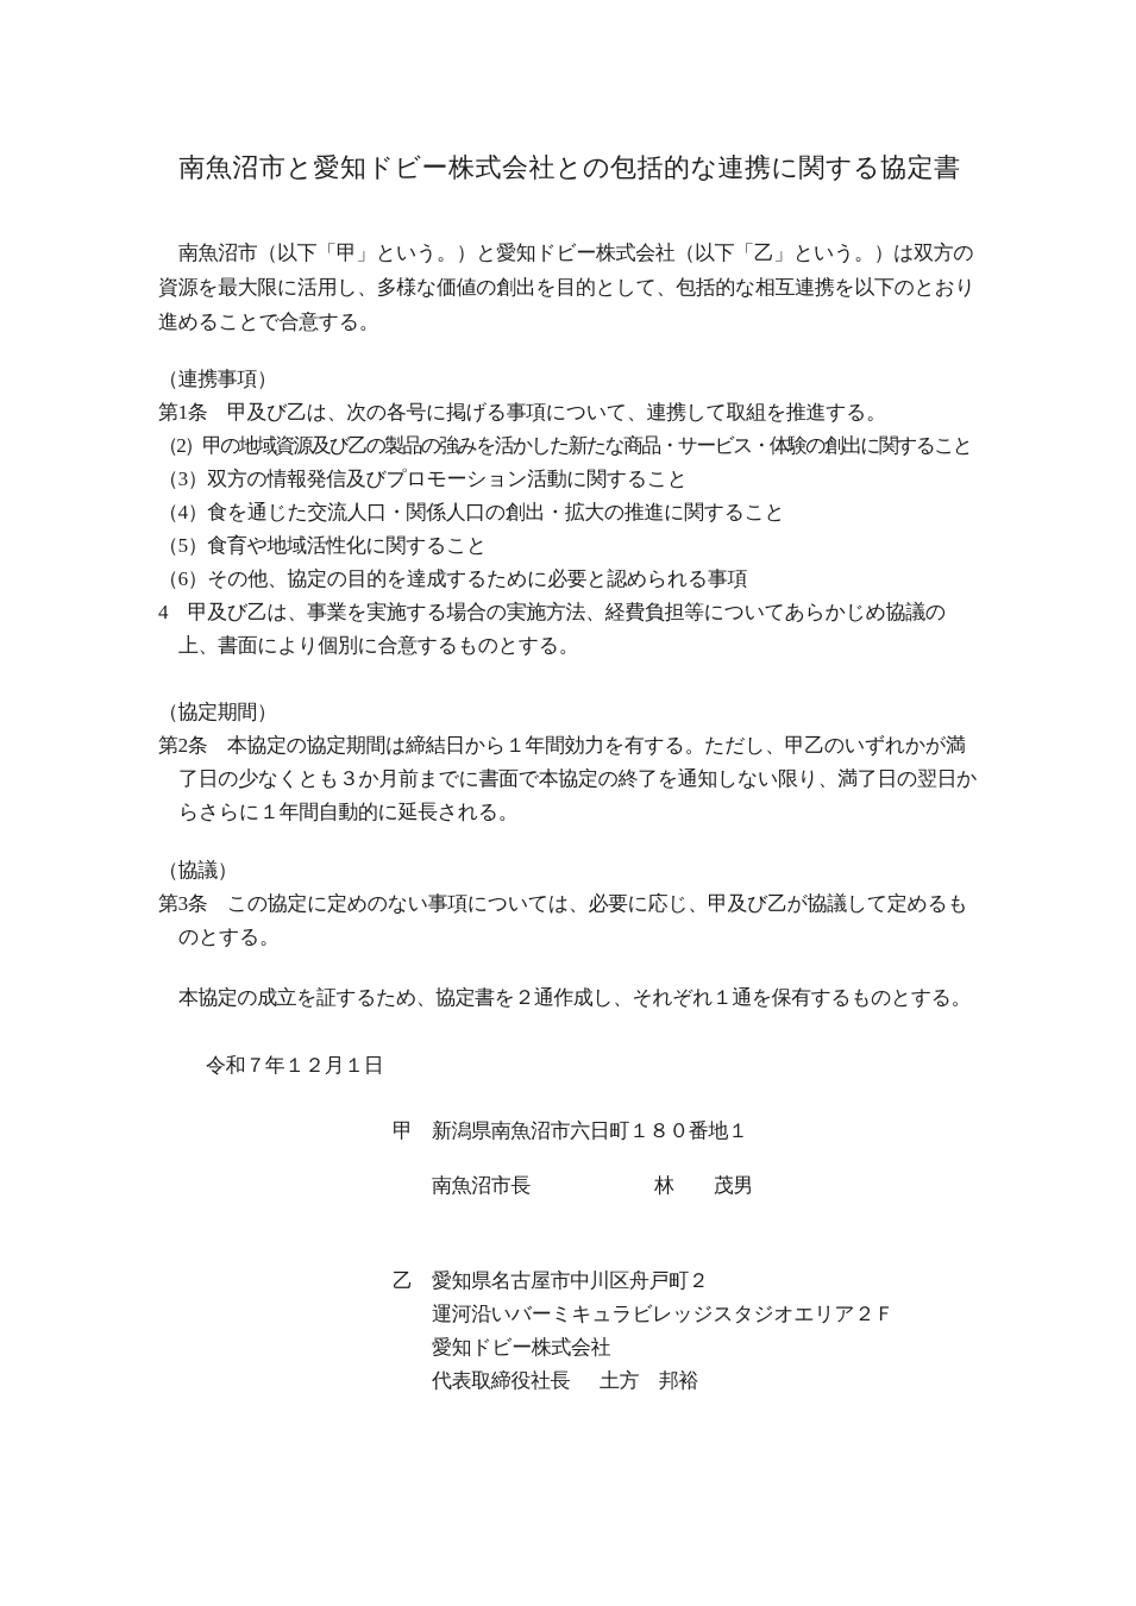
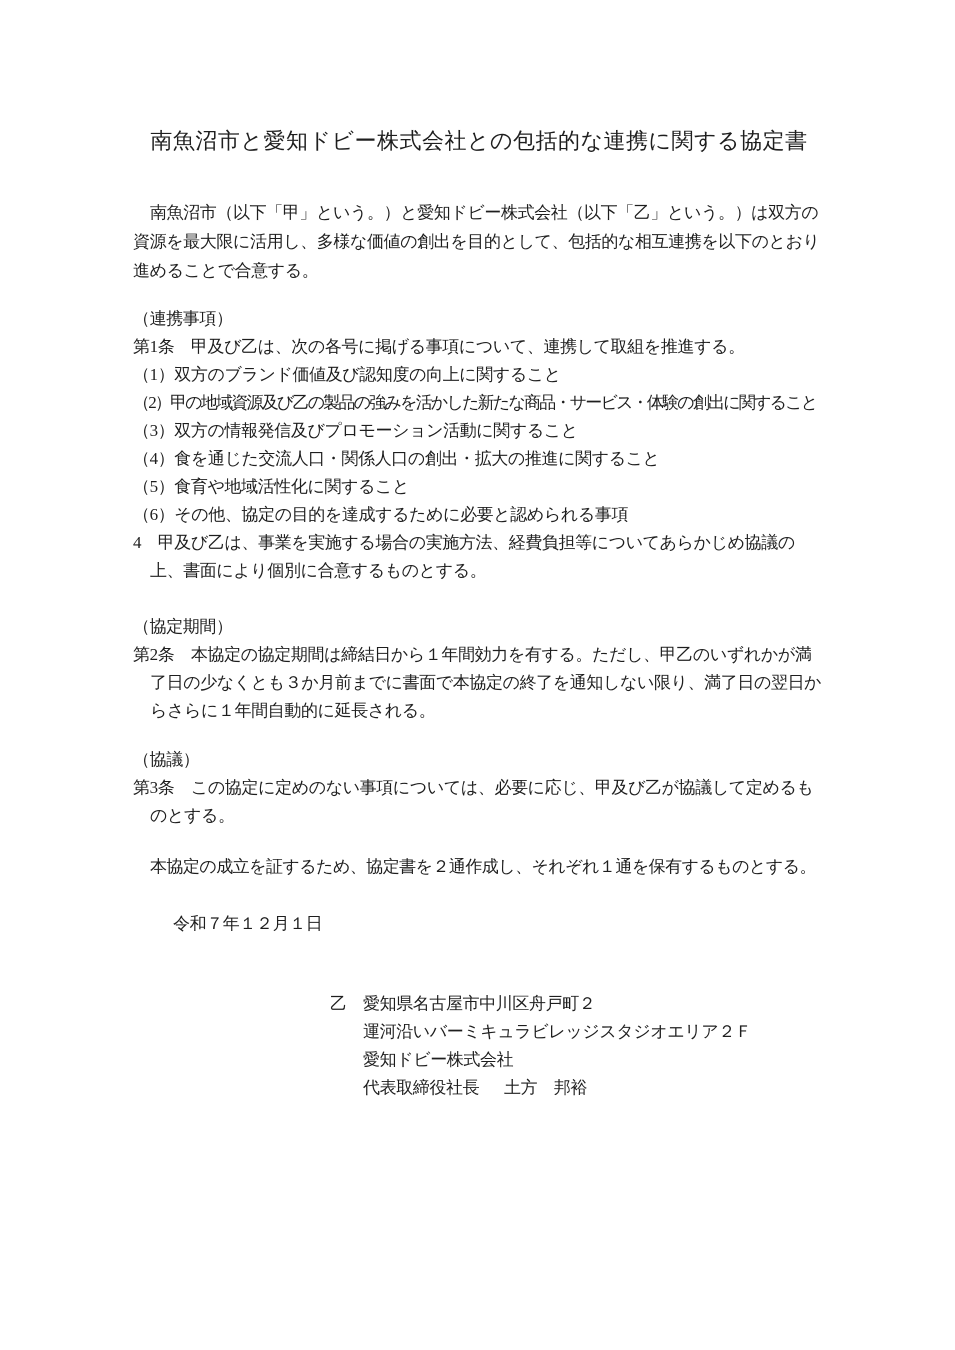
  南魚沼市と愛知ドビー株式会社との包括的な連携に関する協定書
  南魚沼市（以下「甲」という。）と愛知ドビー株式会社（以下「乙」という。）は双方の資源を最大限に活用し、多様な価値の創出を目的として、包括的な相互連携を以下のとおり進めることで合意する。
  （連携事項）
  第1条 甲及び乙は、次の各号に掲げる事項について、連携して取組を推進する。
+ （1）双方のブランド価値及び認知度の向上に関すること
  （2）甲の地域資源及び乙の製品の強みを活かした新たな商品・サービス・体験の創出に関すること
  （3）双方の情報発信及びプロモーション活動に関すること
  （4）食を通じた交流人口・関係人口の創出・拡大の推進に関すること
  （5）食育や地域活性化に関すること
  （6）その他、協定の目的を達成するために必要と認められる事項
  4 甲及び乙は、事業を実施する場合の実施方法、経費負担等についてあらかじめ協議の上、書面により個別に合意するものとする。
  （協定期間）
  第2条 本協定の協定期間は締結日から１年間効力を有する。ただし、甲乙のいずれかが満了日の少なくとも３か月前までに書面で本協定の終了を通知しない限り、満了日の翌日からさらに１年間自動的に延長される。
  （協議）
  第3条 この協定に定めのない事項については、必要に応じ、甲及び乙が協議して定めるものとする。
  本協定の成立を証するため、協定書を２通作成し、それぞれ１通を保有するものとする。
  令和７年１２月１日
- 甲
- 新潟県南魚沼市六日町１８０番地１
- 南魚沼市長
- 林 茂男
  乙
  愛知県名古屋市中川区舟戸町２
  運河沿いバーミキュラビレッジスタジオエリア２Ｆ
  愛知ドビー株式会社
  代表取締役社長 土方 邦裕
